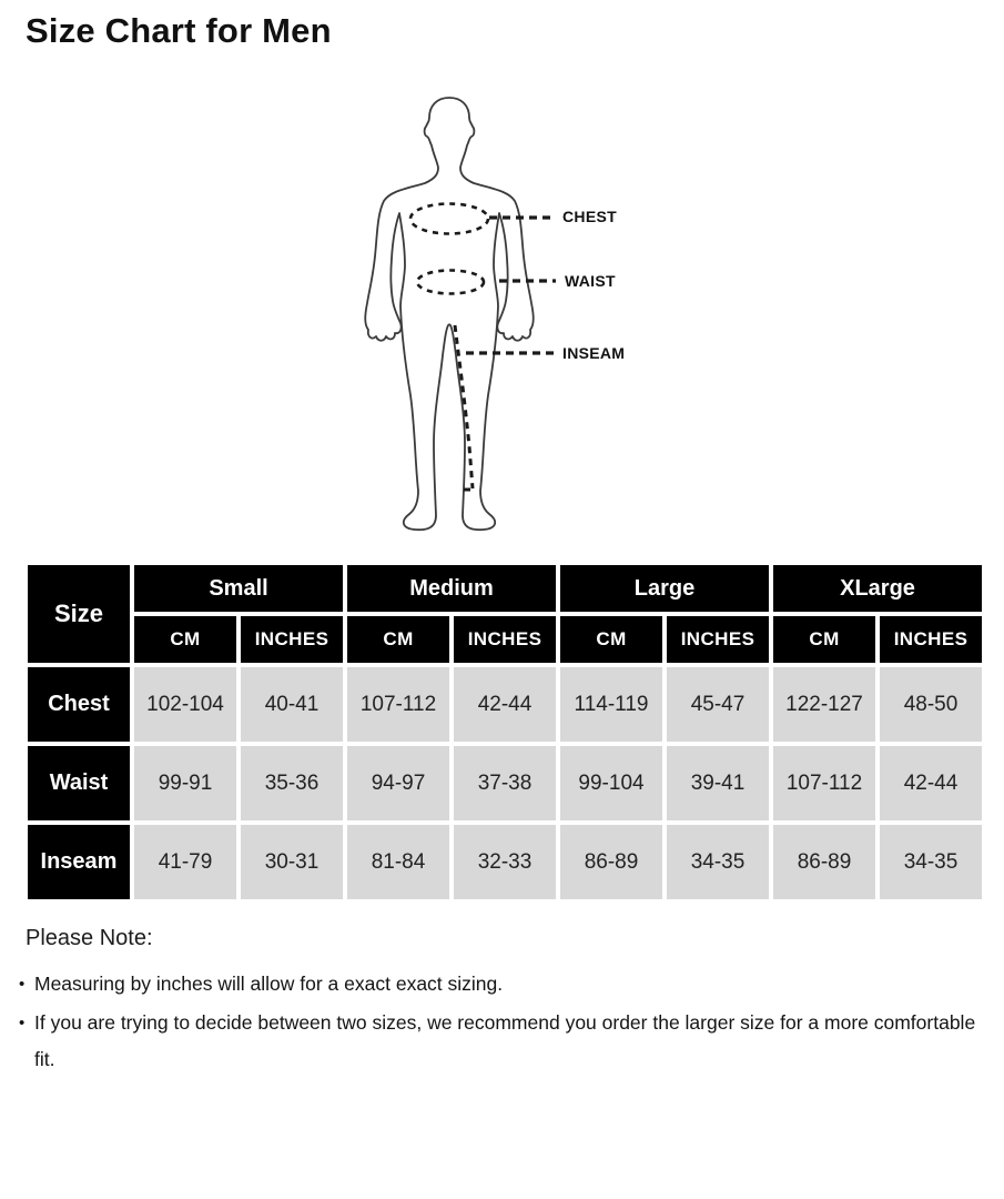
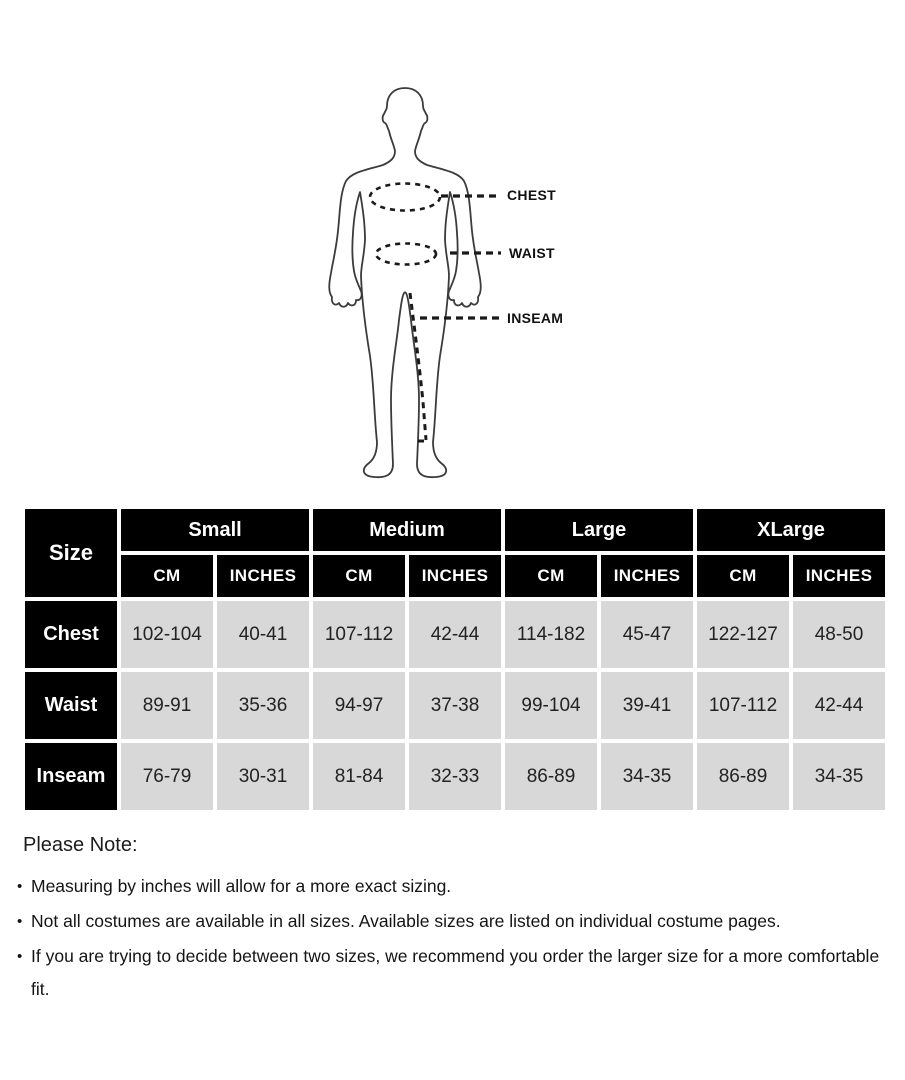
- Size Chart for Men
  CHEST
  WAIST
  INSEAM
  Size	Small	Medium	Large	XLarge
  CM	INCHES	CM	INCHES	CM	INCHES	CM	INCHES
- Chest	102-104	40-41	107-112	42-44	114-119	45-47	122-127	48-50
+ Chest	102-104	40-41	107-112	42-44	114-182	45-47	122-127	48-50
- Waist	99-91	35-36	94-97	37-38	99-104	39-41	107-112	42-44
+ Waist	89-91	35-36	94-97	37-38	99-104	39-41	107-112	42-44
- Inseam	41-79	30-31	81-84	32-33	86-89	34-35	86-89	34-35
+ Inseam	76-79	30-31	81-84	32-33	86-89	34-35	86-89	34-35
  Please Note:
- Measuring by inches will allow for a exact exact sizing.
+ Measuring by inches will allow for a more exact sizing.
+ Not all costumes are available in all sizes. Available sizes are listed on individual costume pages.
  If you are trying to decide between two sizes, we recommend you order the larger size for a more comfortable fit.
